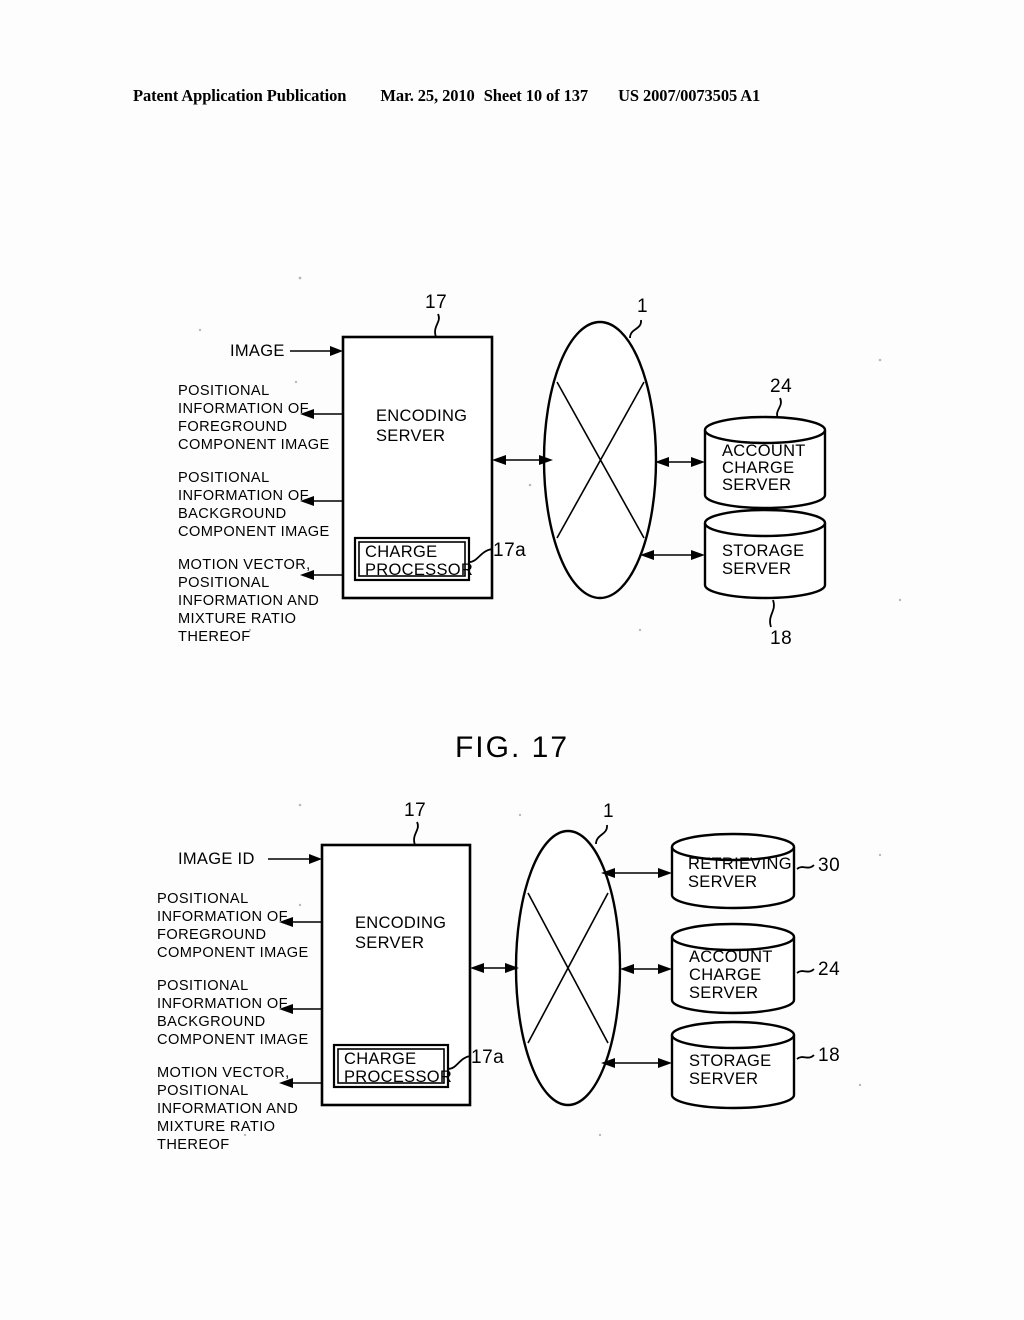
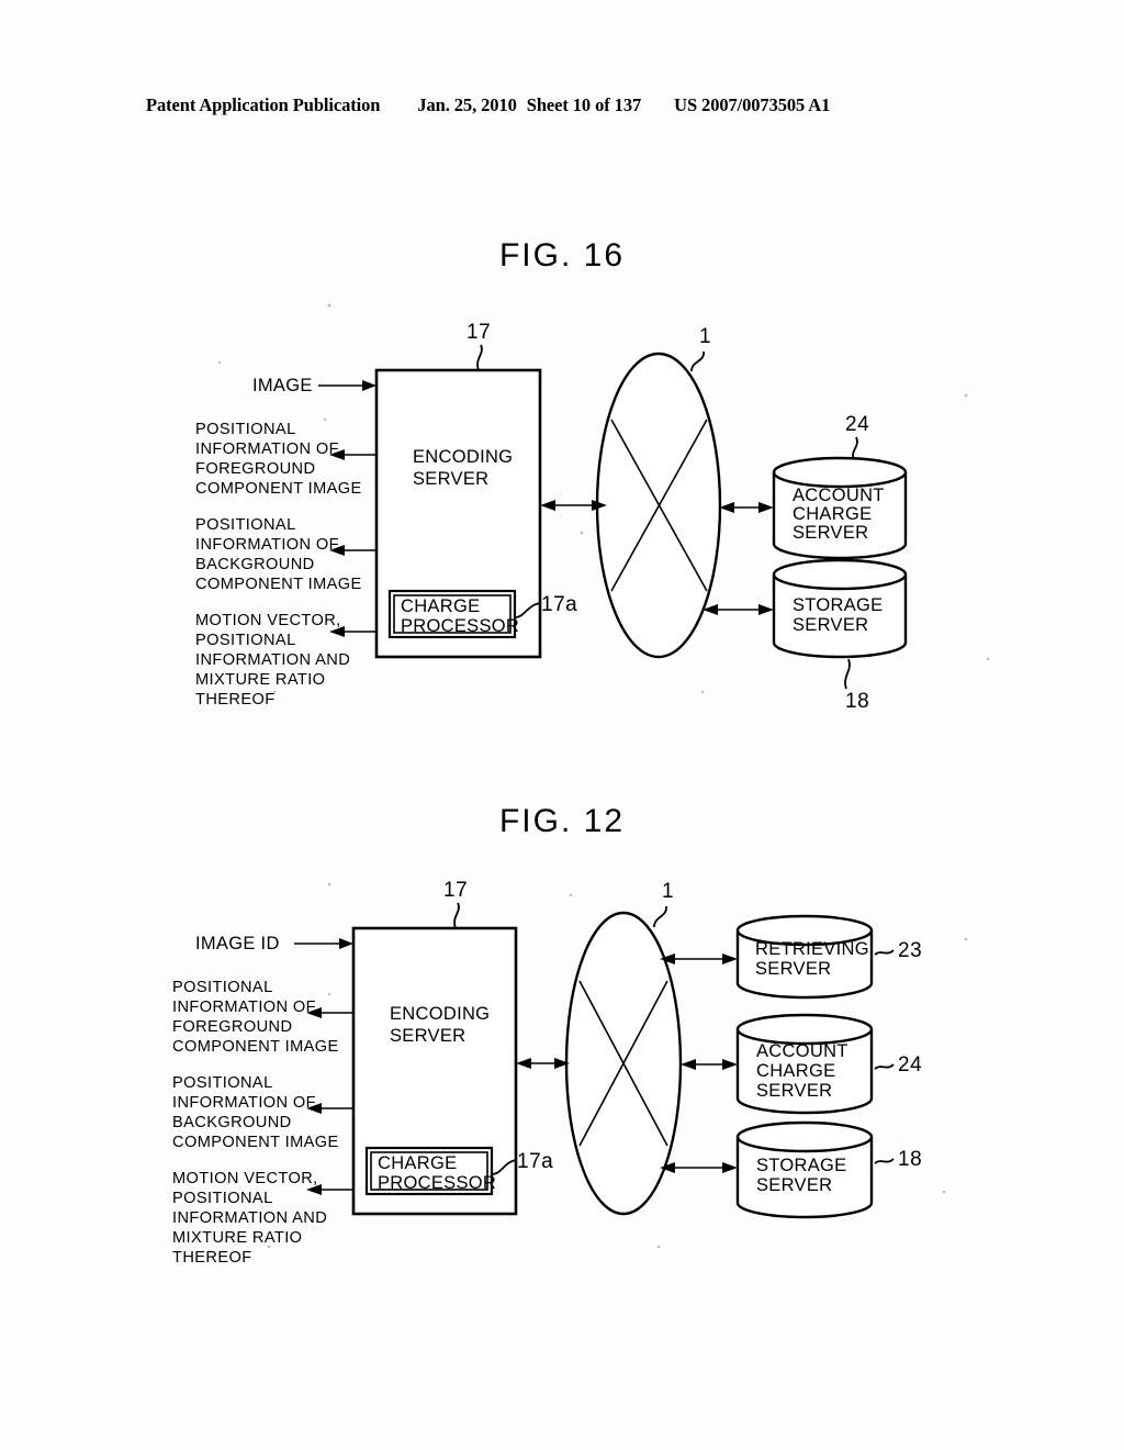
  Patent Application Publication
- Mar. 25, 2010
+ Jan. 25, 2010
  Sheet 10 of 137
  US 2007/0073505 A1
+ FIG. 16
  ENCODING
  SERVER
  17
  CHARGE
  PROCESSOR
  17a
  IMAGE
  POSITIONAL
  INFORMATION OF
  FOREGROUND
  COMPONENT IMAGE
  POSITIONAL
  INFORMATION OF
  BACKGROUND
  COMPONENT IMAGE
  MOTION VECTOR,
  POSITIONAL
  INFORMATION AND
  MIXTURE RATIO
  THEREOF
  1
  ACCOUNT
  CHARGE
  SERVER
  24
  STORAGE
  SERVER
  18
- FIG. 17
+ FIG. 12
  ENCODING
  SERVER
  17
  CHARGE
  PROCESSOR
  17a
  IMAGE ID
  POSITIONAL
  INFORMATION OF
  FOREGROUND
  COMPONENT IMAGE
  POSITIONAL
  INFORMATION OF
  BACKGROUND
  COMPONENT IMAGE
  MOTION VECTOR,
  POSITIONAL
  INFORMATION AND
  MIXTURE RATIO
  THEREOF
  1
  RETRIEVING
  SERVER
- 30
+ 23
  ACCOUNT
  CHARGE
  SERVER
  24
  STORAGE
  SERVER
  18
